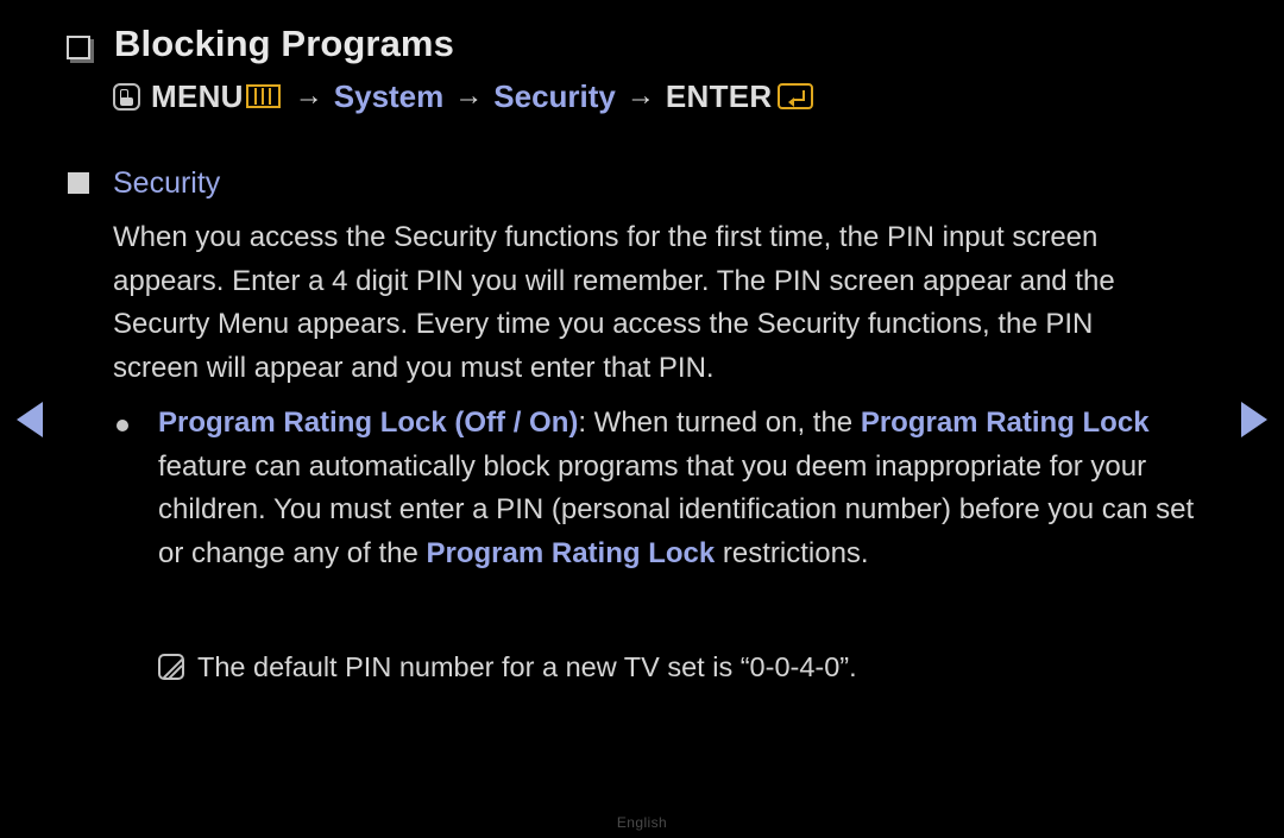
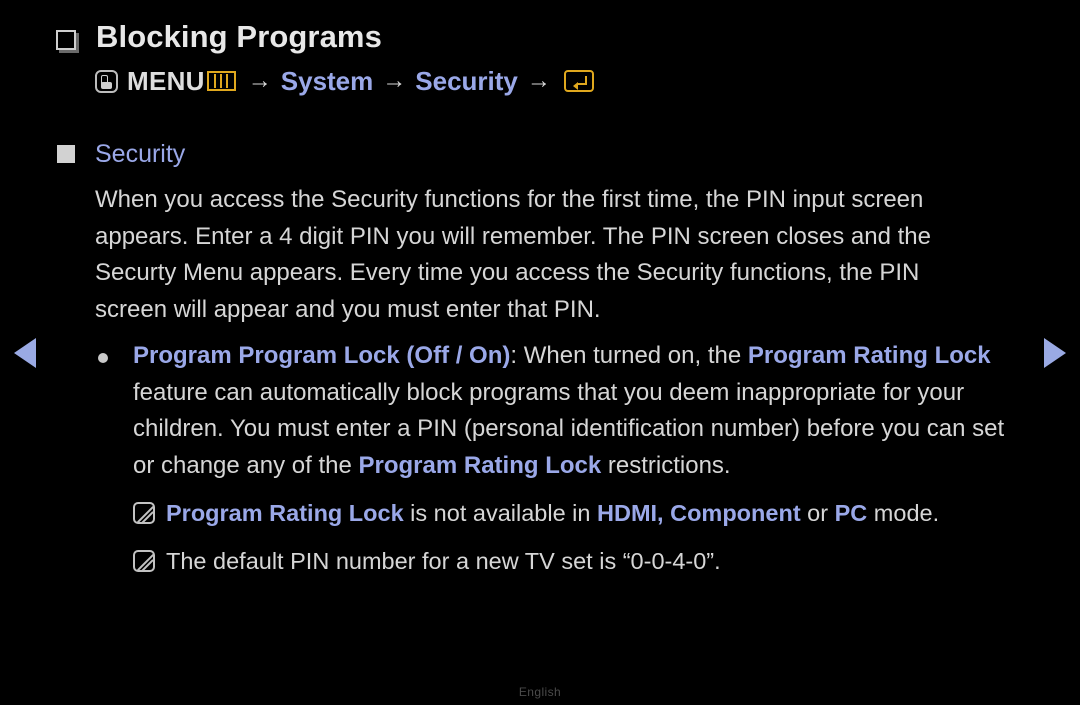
  Blocking Programs
  MENU
  →
  System
  →
  Security
  →
- ENTER
  Security
- When you access the Security functions for the first time, the PIN input screen appears. Enter a 4 digit PIN you will remember. The PIN screen appear and the Securty Menu appears. Every time you access the Security functions, the PIN screen will appear and you must enter that PIN.
+ When you access the Security functions for the first time, the PIN input screen appears. Enter a 4 digit PIN you will remember. The PIN screen closes and the Securty Menu appears. Every time you access the Security functions, the PIN screen will appear and you must enter that PIN.
- Program Rating Lock (Off / On): When turned on, the Program Rating Lock feature can automatically block programs that you deem inappropriate for your children. You must enter a PIN (personal identification number) before you can set or change any of the Program Rating Lock restrictions.
+ Program Program Lock (Off / On): When turned on, the Program Rating Lock feature can automatically block programs that you deem inappropriate for your children. You must enter a PIN (personal identification number) before you can set or change any of the Program Rating Lock restrictions.
+ Program Rating Lock is not available in HDMI, Component or PC mode.
  The default PIN number for a new TV set is “0-0-4-0”.
  English
